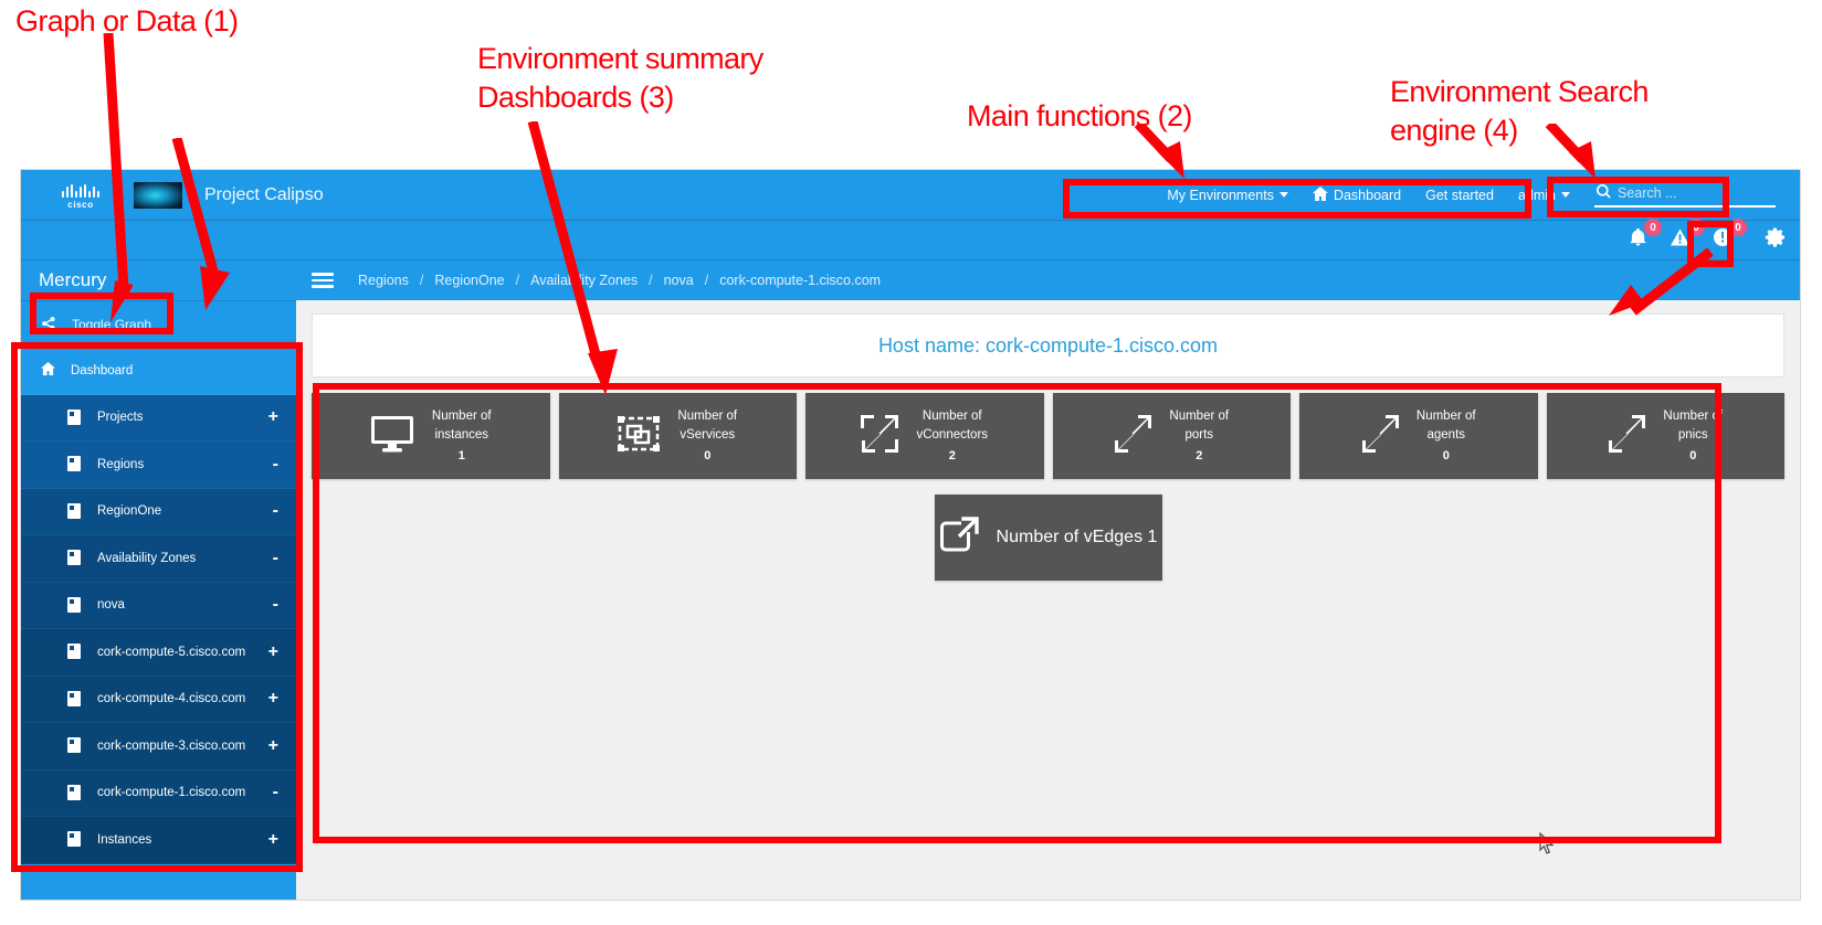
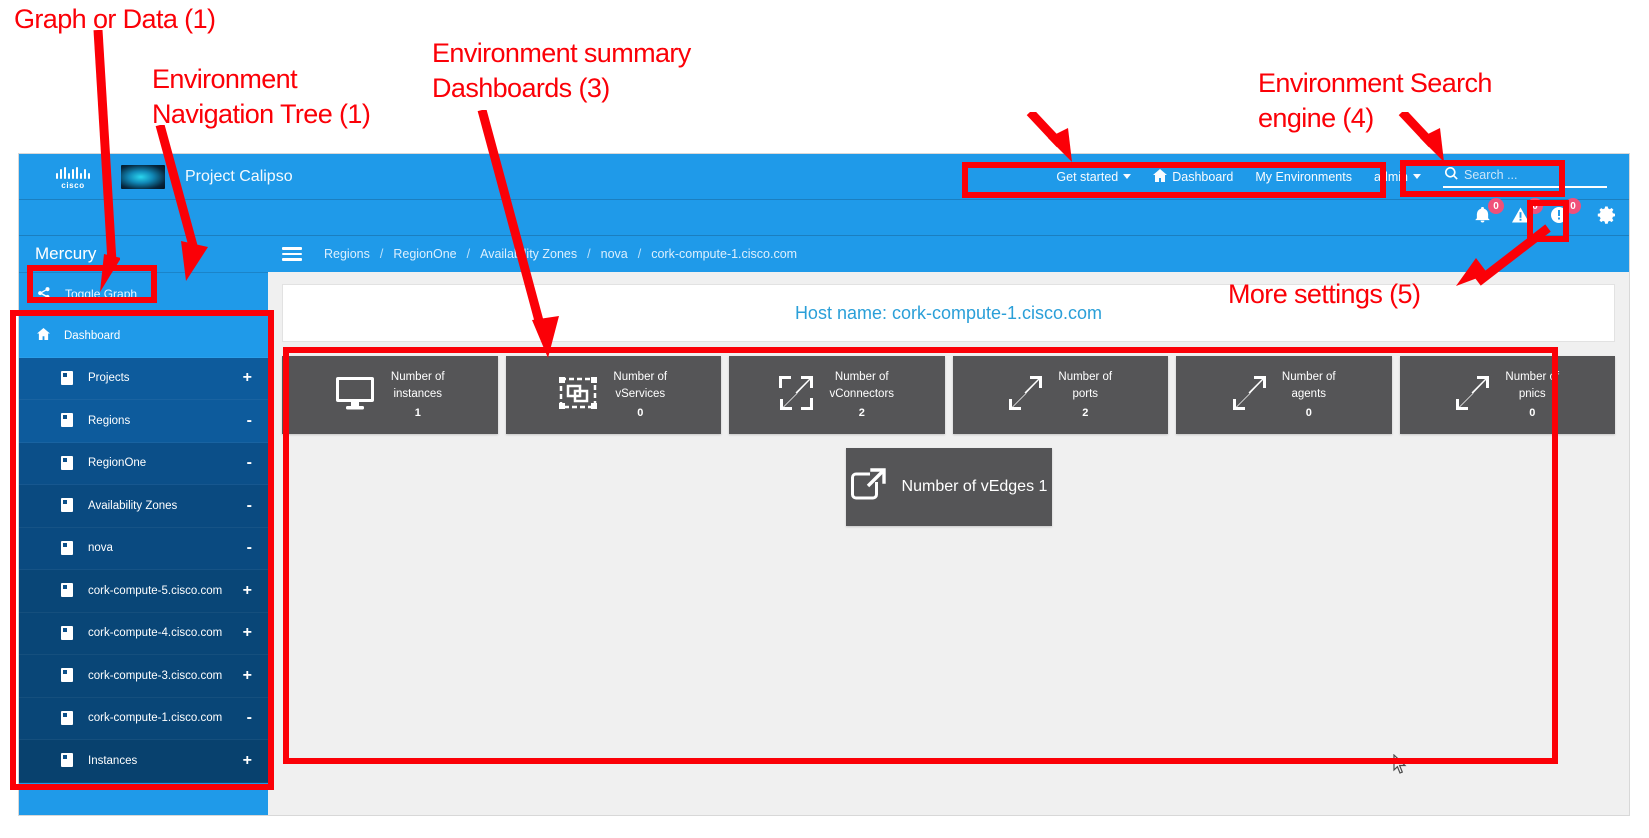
  cisco
  Project Calipso
- My Environments
+ Get started
  Dashboard
- Get started
+ My Environments
  admin
  Search ...
  0
  0
  0
  Mercury
  Toggle Graph
  Dashboard
  Projects
  +
  Regions
  -
  RegionOne
  -
  Availability Zones
  -
  nova
  -
  cork-compute-5.cisco.com
  +
  cork-compute-4.cisco.com
  +
  cork-compute-3.cisco.com
  +
  cork-compute-1.cisco.com
  -
  Instances
  +
  Regions
  /
  RegionOne
  /
  Availaity Zones
  /
  nova
  /
  cork-compute-1.cisco.com
  Host name: cork-compute-1.cisco.com
  Number of
  instances
  1
  Number of
  vServices
  0
  Number of
  vConnectors
  2
  Number of
  ports
  2
  Number of
  agents
  0
  Number of
  pnics
  0
  Number of vEdges 1
  Graph or Data (1)
+ Environment
+ Navigation Tree (1)
  Environment summary
  Dashboards (3)
- Main functions (2)
  Environment Search
  engine (4)
+ More settings (5)
